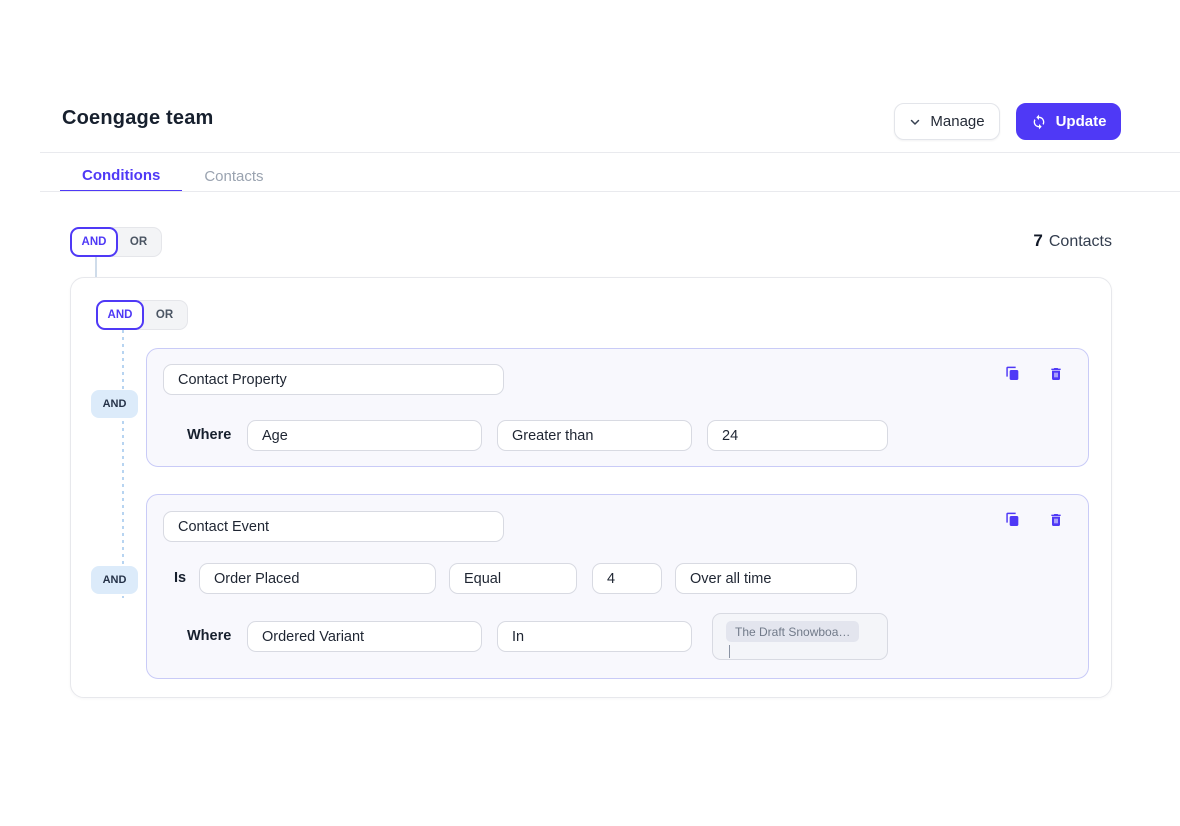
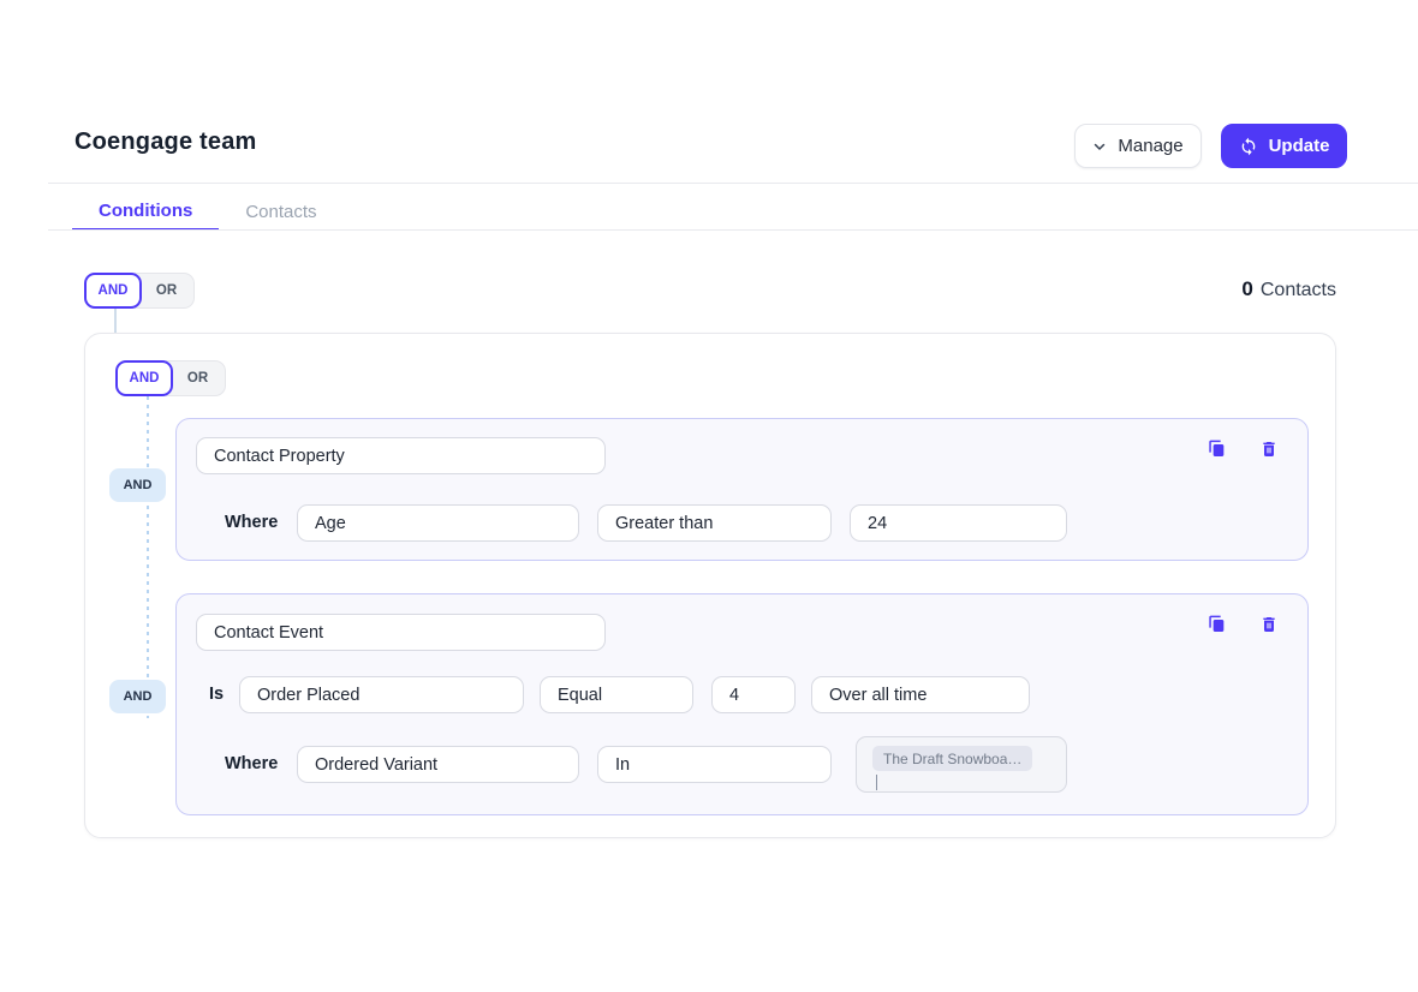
  Coengage team
  Manage
  Update
  Conditions
  Contacts
- 7 Contacts
+ 0 Contacts
  AND
  OR
  AND
  OR
  AND
  AND
  Contact Property
  Where
  Age
  Greater than
  24
  Contact Event
  Is
  Order Placed
  Equal
  4
  Over all time
  Where
  Ordered Variant
  In
  The Draft Snowboa…
